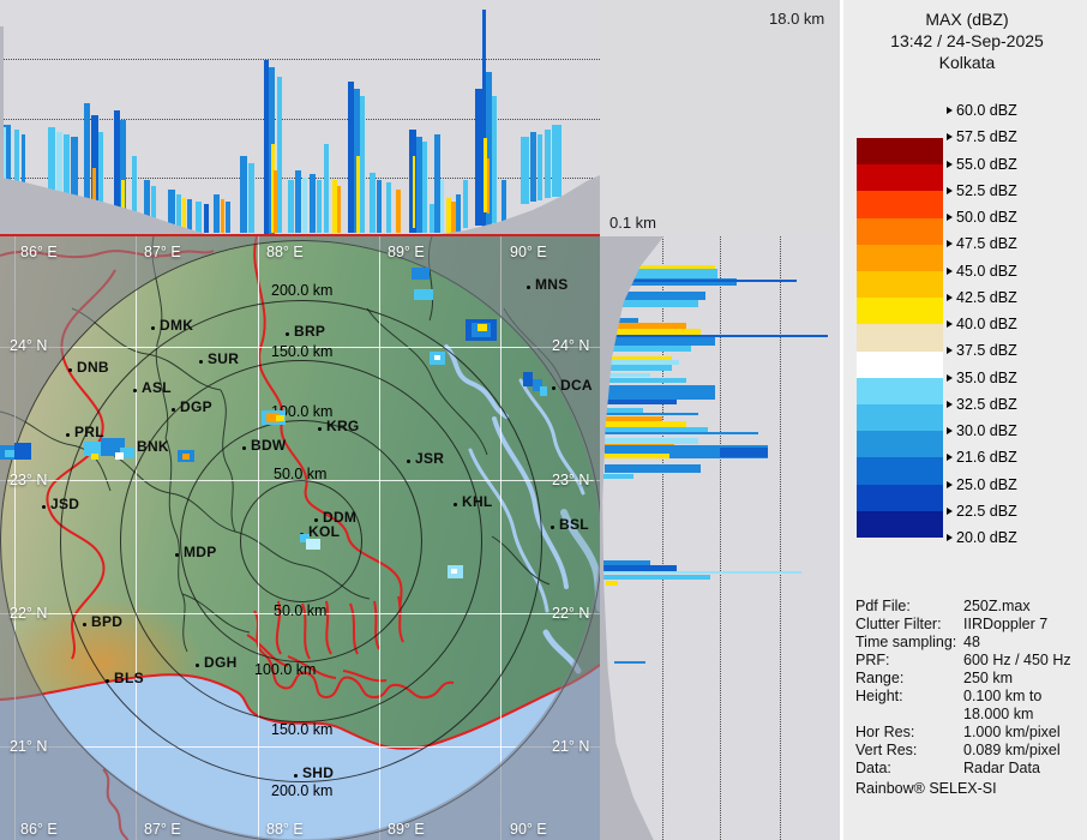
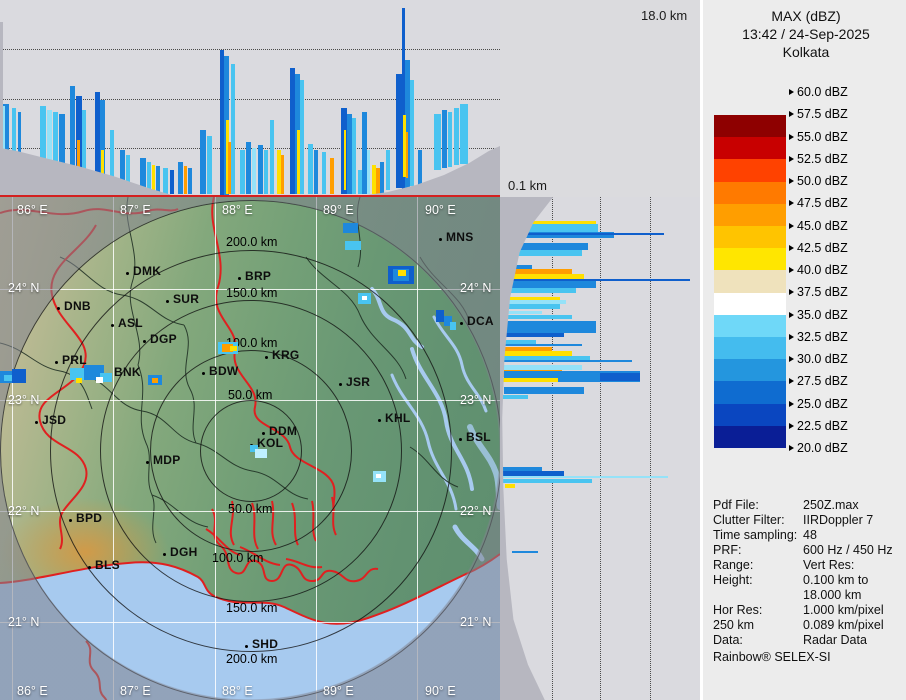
  18.0 km
  0.1 km
  86° E
  86° E
  87° E
  87° E
  88° E
  88° E
  89° E
  89° E
  90° E
  90° E
  24° N
  24° N
  23° N
  23° N
  22° N
  22° N
  21° N
  21° N
  200.0 km
  150.0 km
  0.0 km
  50.0 km
  50.0 km
  100.0 km
  150.0 km
  200.0 km
  DMK
  SUR
  DNB
  ASL
  DGP
  PRL
  BNK
  JSD
  BRP
  BDW
  KRG
  MNS
  DCA
  JSR
  KHL
  BSL
  MDP
  BPD
  BLS
  DGH
  SHD
  DDM
  KOL
  MAX (dBZ)
  13:42 / 24-Sep-2025
  Kolkata
  60.0 dBZ
  57.5 dBZ
  55.0 dBZ
  52.5 dBZ
  50.0 dBZ
  47.5 dBZ
  45.0 dBZ
  42.5 dBZ
  40.0 dBZ
  37.5 dBZ
  35.0 dBZ
  32.5 dBZ
  30.0 dBZ
- 21.6 dBZ
+ 27.5 dBZ
  25.0 dBZ
  22.5 dBZ
  20.0 dBZ
  Pdf File:
  250Z.max
  Clutter Filter:
  IIRDoppler 7
  Time sampling:
  48
  PRF:
  600 Hz / 450 Hz
  Range:
- 250 km
+ Vert Res:
  Height:
  0.100 km to
  18.000 km
  Hor Res:
  1.000 km/pixel
- Vert Res:
+ 250 km
  0.089 km/pixel
  Data:
  Radar Data
  Rainbow® SELEX-SI
